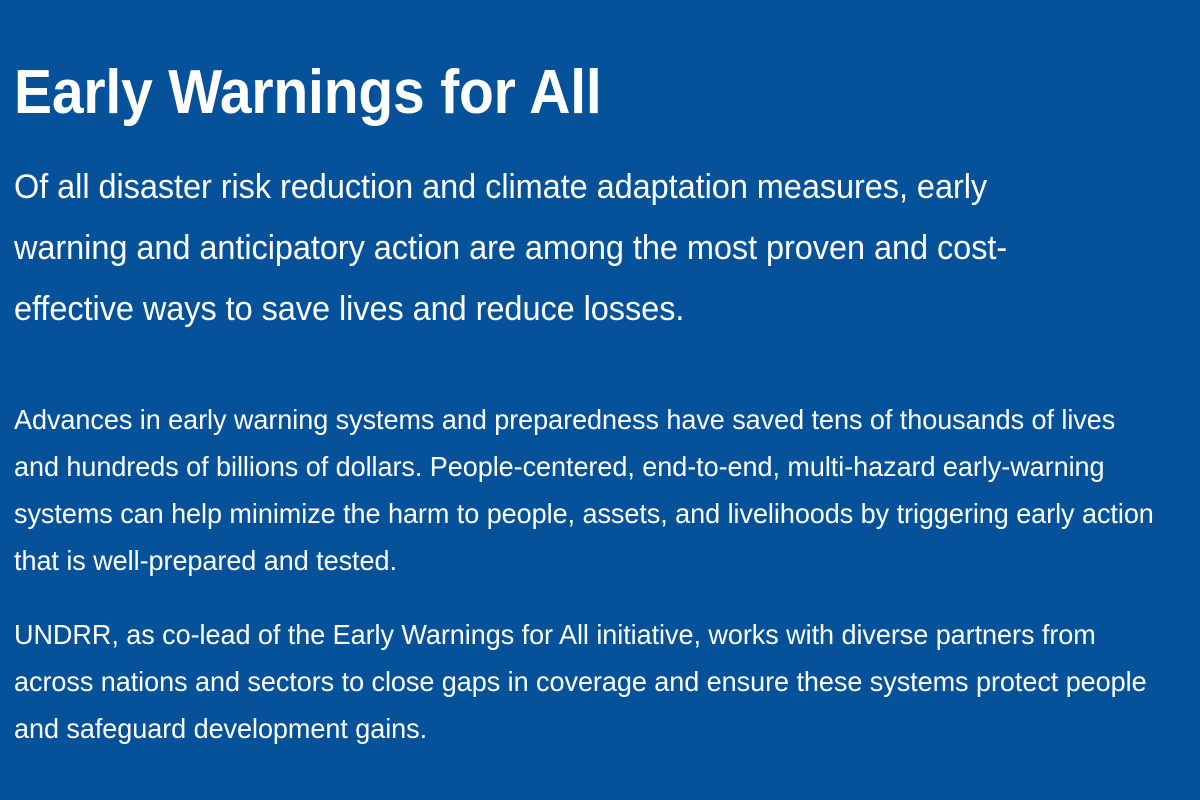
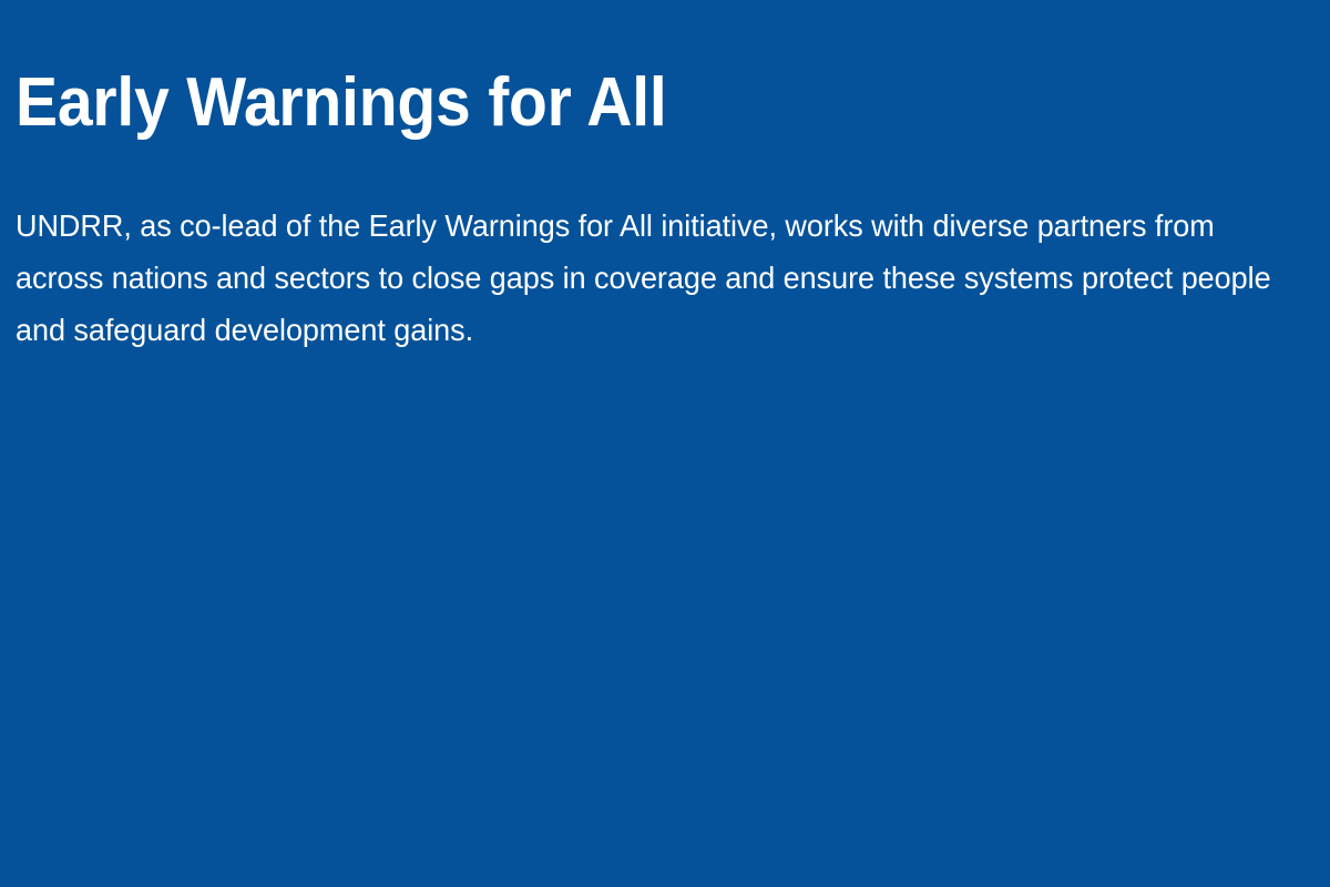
  Early Warnings for All
- Of all disaster risk reduction and climate adaptation measures, early warning and anticipatory action are among the most proven and cost-effective ways to save lives and reduce losses.
- Advances in early warning systems and preparedness have saved tens of thousands of lives and hundreds of billions of dollars. People-centered, end-to-end, multi-hazard early-warning systems can help minimize the harm to people, assets, and livelihoods by triggering early action that is well-prepared and tested.
  UNDRR, as co-lead of the Early Warnings for All initiative, works with diverse partners from across nations and sectors to close gaps in coverage and ensure these systems protect people and safeguard development gains.
